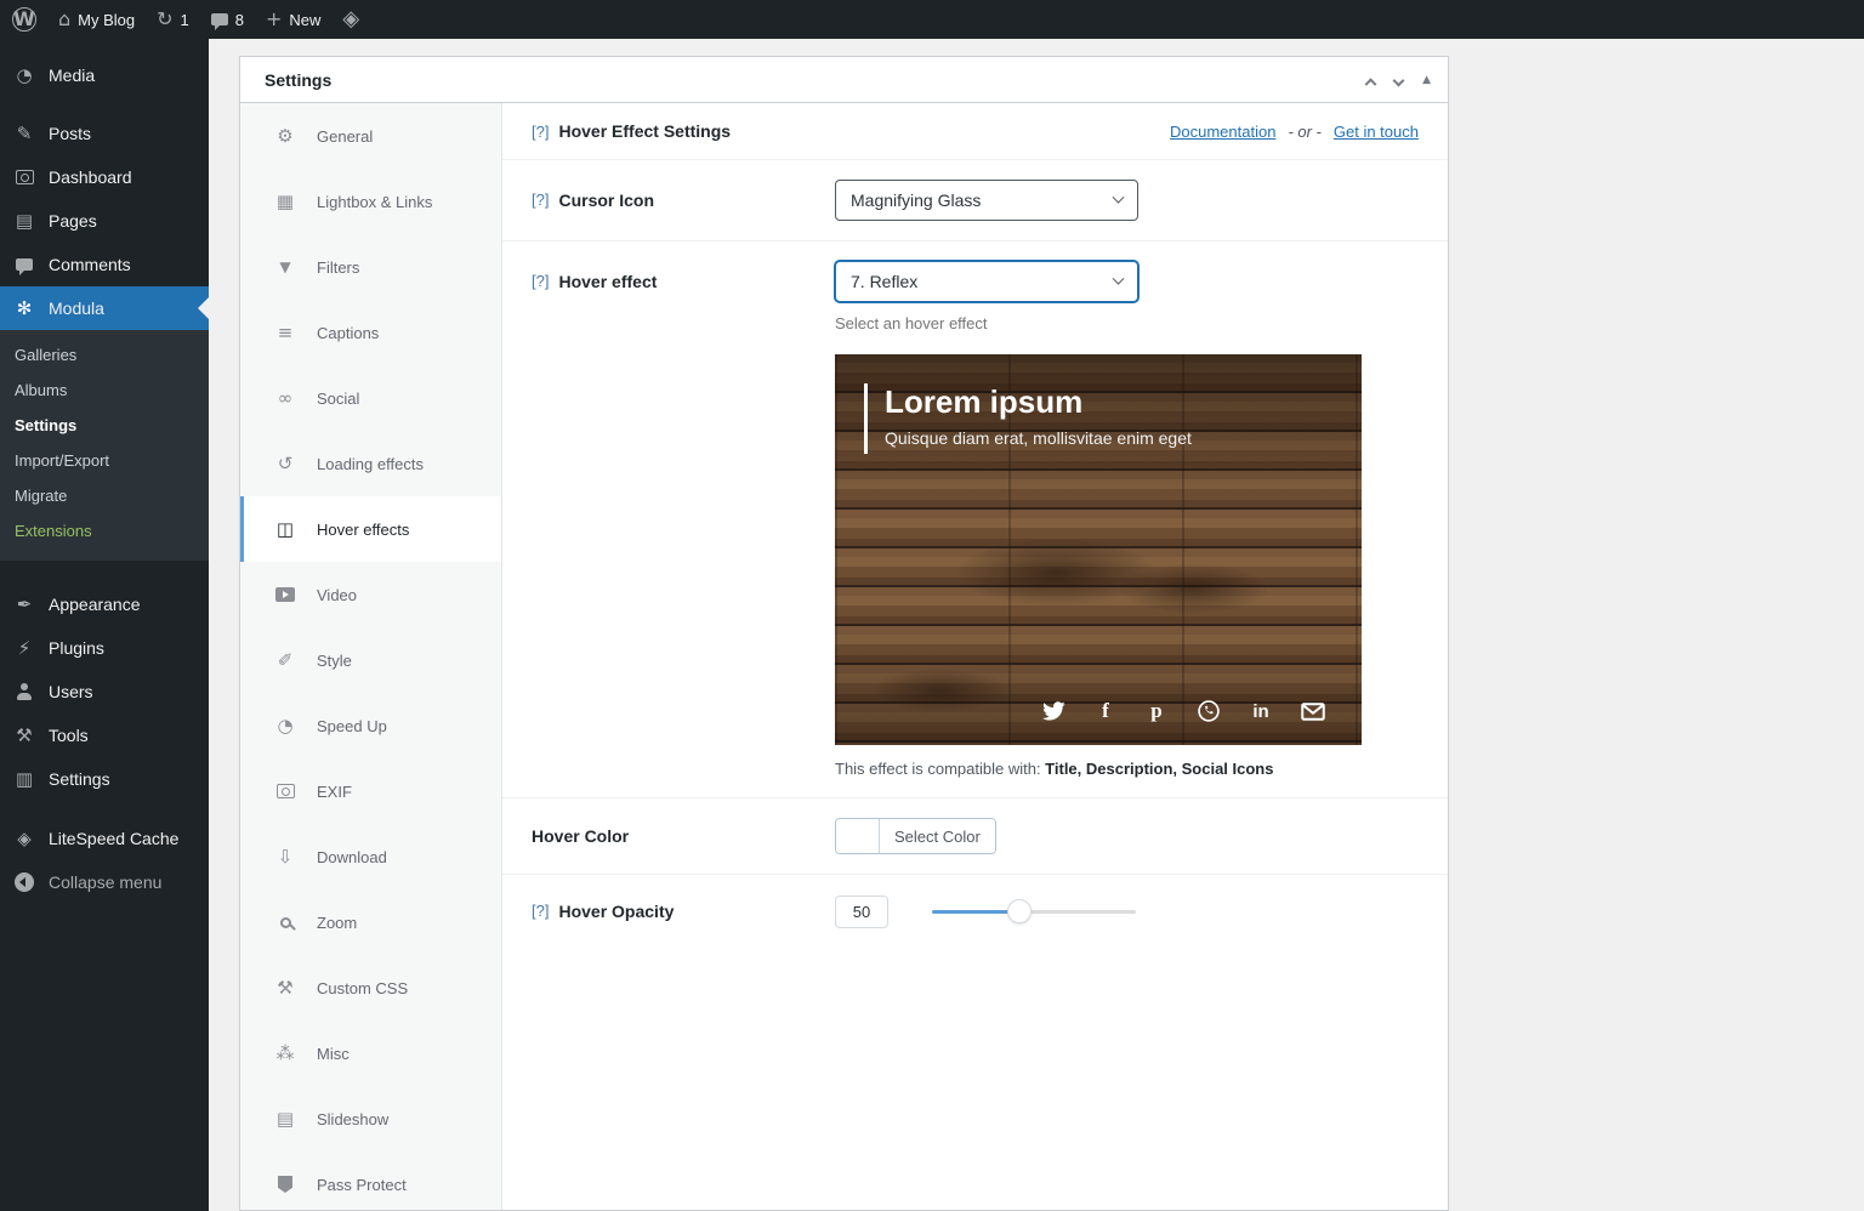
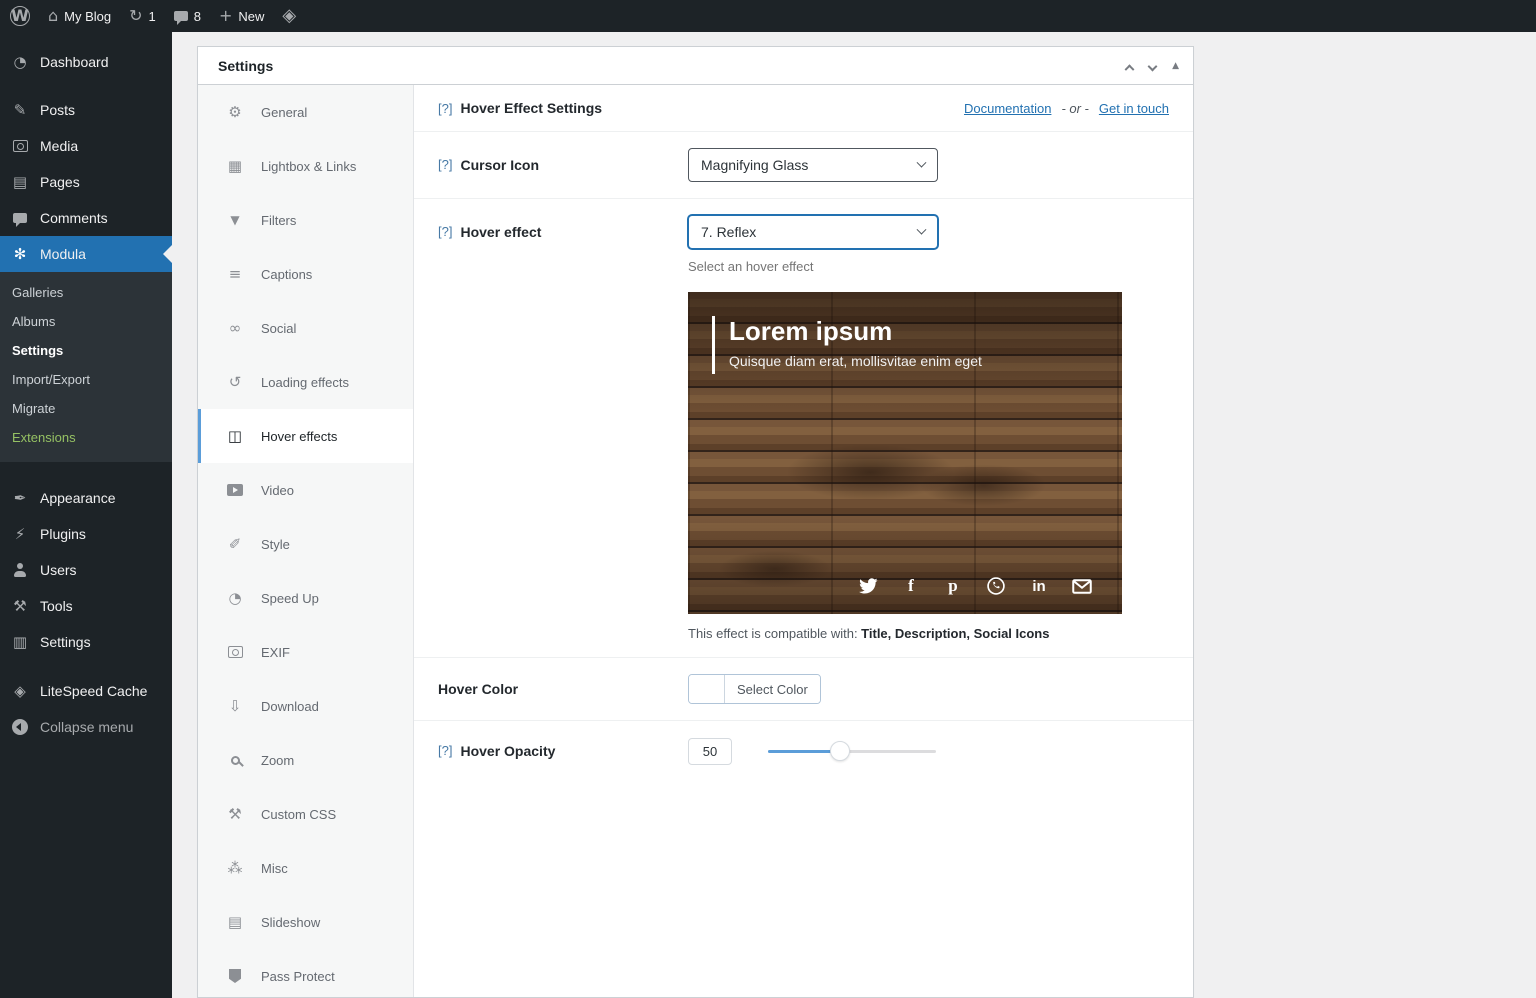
  W
  ⌂
  My Blog
  ↻
  1
  8
  +
  New
  ◈
  ◔
- Media
+ Dashboard
  ✎
  Posts
- Dashboard
+ Media
  ▤
  Pages
  Comments
  ✻
  Modula
  Galleries
  Albums
  Settings
  Import/Export
  Migrate
  Extensions
  ✒
  Appearance
  ⚡
  Plugins
  Users
  ⚒
  Tools
  ▥
  Settings
  ◈
  LiteSpeed Cache
  Collapse menu
  Settings
  ▲
  ⚙
  General
  ▦
  Lightbox & Links
  ▼
  Filters
  ≡
  Captions
  ∞
  Social
  ↺
  Loading effects
  ◫
  Hover effects
  Video
  ✐
  Style
  ◔
  Speed Up
  EXIF
  ⇩
  Download
  Zoom
  ⚒
  Custom CSS
  ⁂
  Misc
  ▤
  Slideshow
  Pass Protect
  [?]
  Hover Effect Settings
  Documentation
  - or -
  Get in touch
  [?]
  Cursor Icon
  Magnifying Glass
  [?]
  Hover effect
  7. Reflex
  Select an hover effect
  Lorem ipsum
  Quisque diam erat, mollisvitae enim eget
  f
  p
  in
  This effect is compatible with: Title, Description, Social Icons
  Hover Color
  Select Color
  [?]
  Hover Opacity
  50
